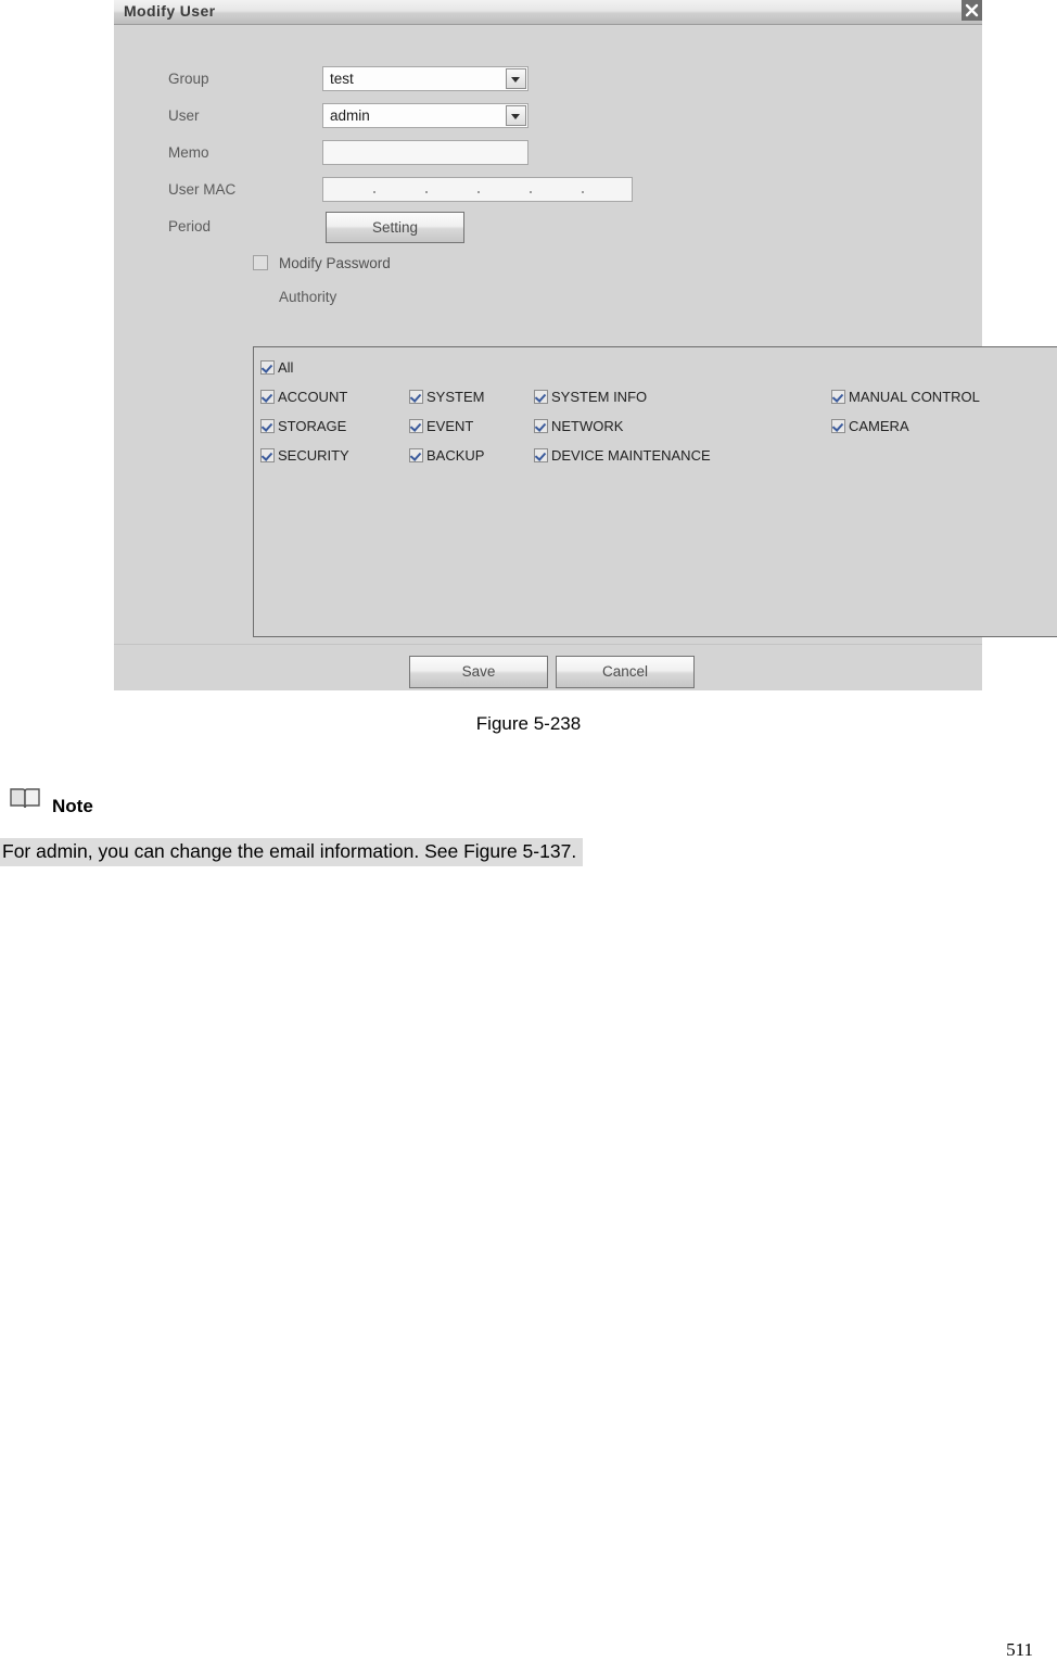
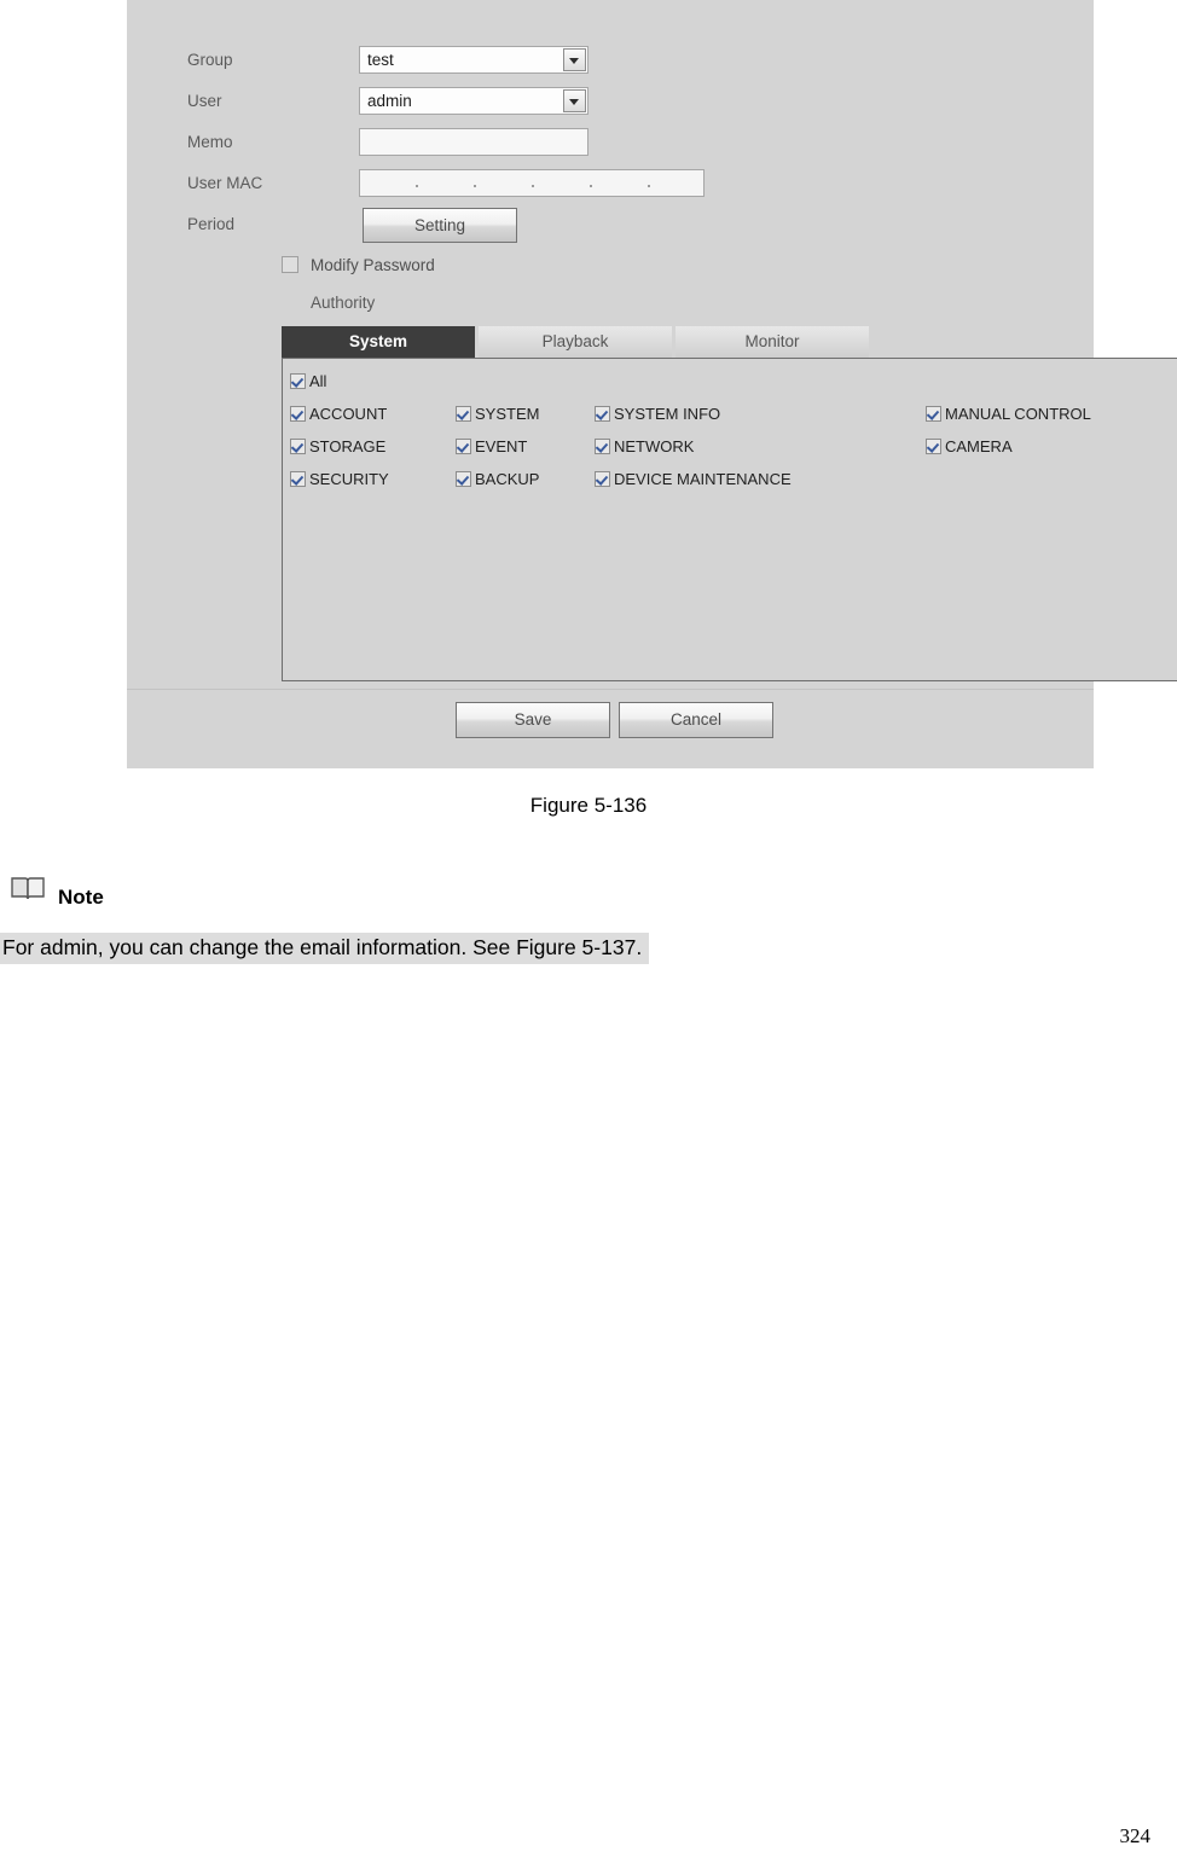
- Modify User
  Group
  test
  User
  admin
  Memo
  User MAC
  Period
  Setting
  Modify Password
  Authority
+ System
+ Playback
+ Monitor
  All
  ACCOUNT
  STORAGE
  SECURITY
  SYSTEM
  EVENT
  BACKUP
  SYSTEM INFO
  NETWORK
  DEVICE MAINTENANCE
  MANUAL CONTROL
  CAMERA
  Save
  Cancel
- Figure 5-238
+ Figure 5-136
  Note
  For admin, you can change the email information. See Figure 5-137.
- 511
+ 324
